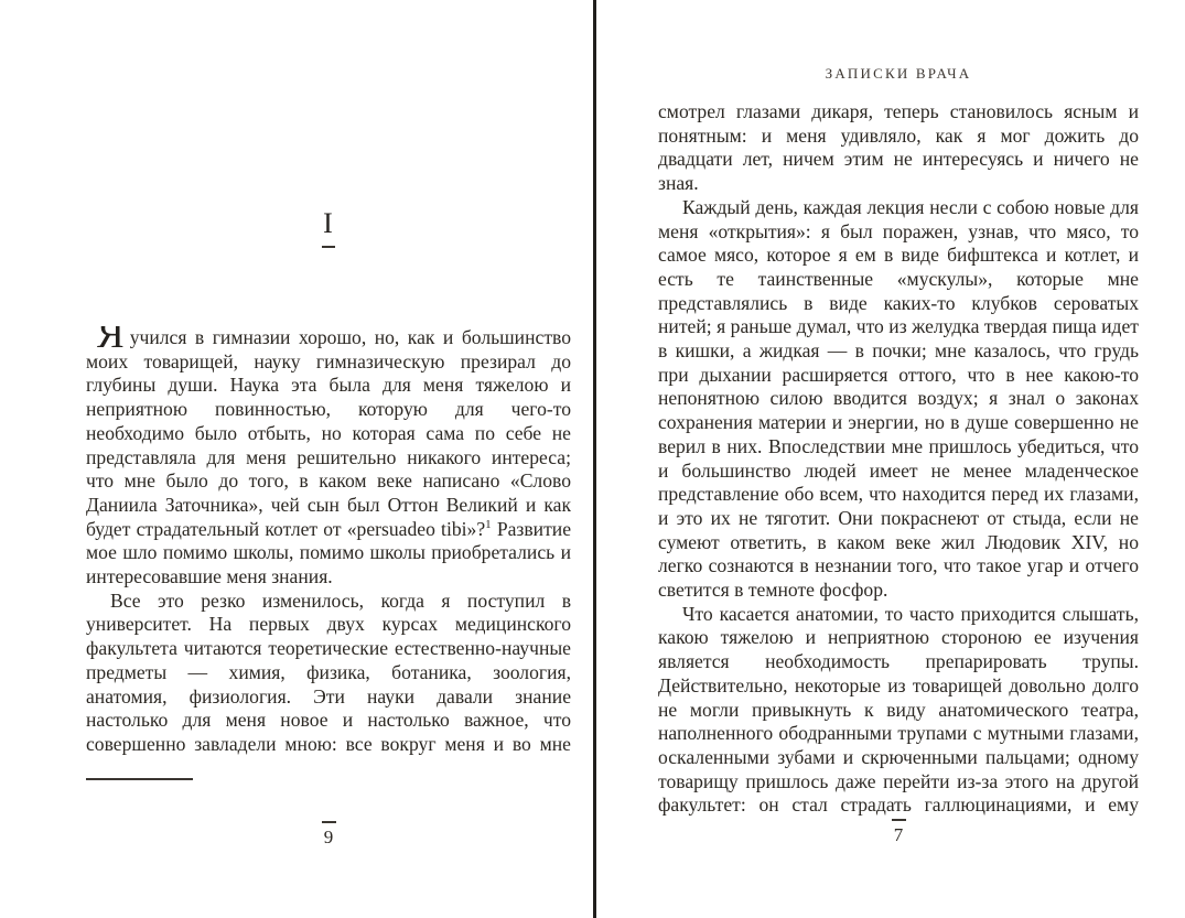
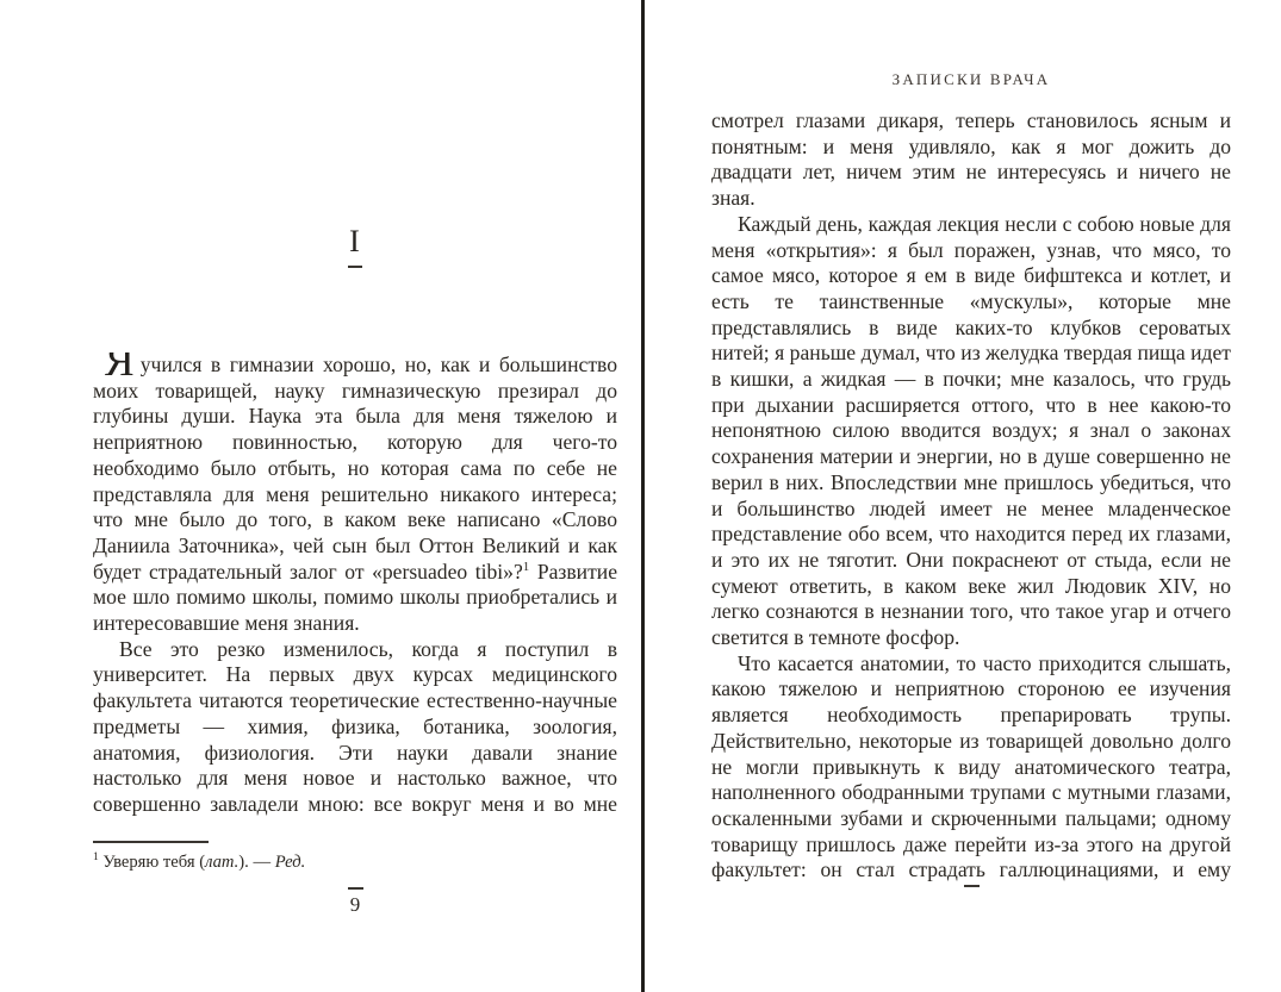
  I
- Я учился в гимназии хорошо, но, как и большинство моих товарищей, науку гимназическую презирал до глубины души. Наука эта была для меня тяжелою и неприятною повинностью, которую для чего-то необходимо было отбыть, но которая сама по себе не представляла для меня решительно никакого интереса; что мне было до того, в каком веке написано «Слово Даниила Заточника», чей сын был Оттон Великий и как будет страдательный котлет от «persuadeo tibi»?1 Развитие мое шло помимо школы, помимо школы приобретались и интересовавшие меня знания.
+ Я учился в гимназии хорошо, но, как и большинство моих товарищей, науку гимназическую презирал до глубины души. Наука эта была для меня тяжелою и неприятною повинностью, которую для чего-то необходимо было отбыть, но которая сама по себе не представляла для меня решительно никакого интереса; что мне было до того, в каком веке написано «Слово Даниила Заточника», чей сын был Оттон Великий и как будет страдательный залог от «persuadeo tibi»?1 Развитие мое шло помимо школы, помимо школы приобретались и интересовавшие меня знания.
  Все это резко изменилось, когда я поступил в университет. На первых двух курсах медицинского факультета читаются теоретические естественно-научные предметы — химия, физика, ботаника, зоология, анатомия, физиология. Эти науки давали знание настолько для меня новое и настолько важное, что совершенно завладели мною: все вокруг меня и во мне
+ 1 Уверяю тебя (лат.). — Ред.
  9
  ЗАПИСКИ ВРАЧА
  смотрел глазами дикаря, теперь становилось ясным и понятным: и меня удивляло, как я мог дожить до двадцати лет, ничем этим не интересуясь и ничего не зная.
  Каждый день, каждая лекция несли с собою новые для меня «открытия»: я был поражен, узнав, что мясо, то самое мясо, которое я ем в виде бифштекса и котлет, и есть те таинственные «мускулы», которые мне представлялись в виде каких-то клубков сероватых нитей; я раньше думал, что из желудка твердая пища идет в кишки, а жидкая — в почки; мне казалось, что грудь при дыхании расширяется оттого, что в нее какою-то непонятною силою вводится воздух; я знал о законах сохранения материи и энергии, но в душе совершенно не верил в них. Впоследствии мне пришлось убедиться, что и большинство людей имеет не менее младенческое представление обо всем, что находится перед их глазами, и это их не тяготит. Они покраснеют от стыда, если не сумеют ответить, в каком веке жил Людовик XIV, но легко сознаются в незнании того, что такое угар и отчего светится в темноте фосфор.
  Что касается анатомии, то часто приходится слышать, какою тяжелою и неприятною стороною ее изучения является необходимость препарировать трупы. Действительно, некоторые из товарищей довольно долго не могли привыкнуть к виду анатомического театра, наполненного ободранными трупами с мутными глазами, оскаленными зубами и скрюченными пальцами; одному товарищу пришлось даже перейти из-за этого на другой факультет: он стал страдать галлюцинациями, и ему
- 7
